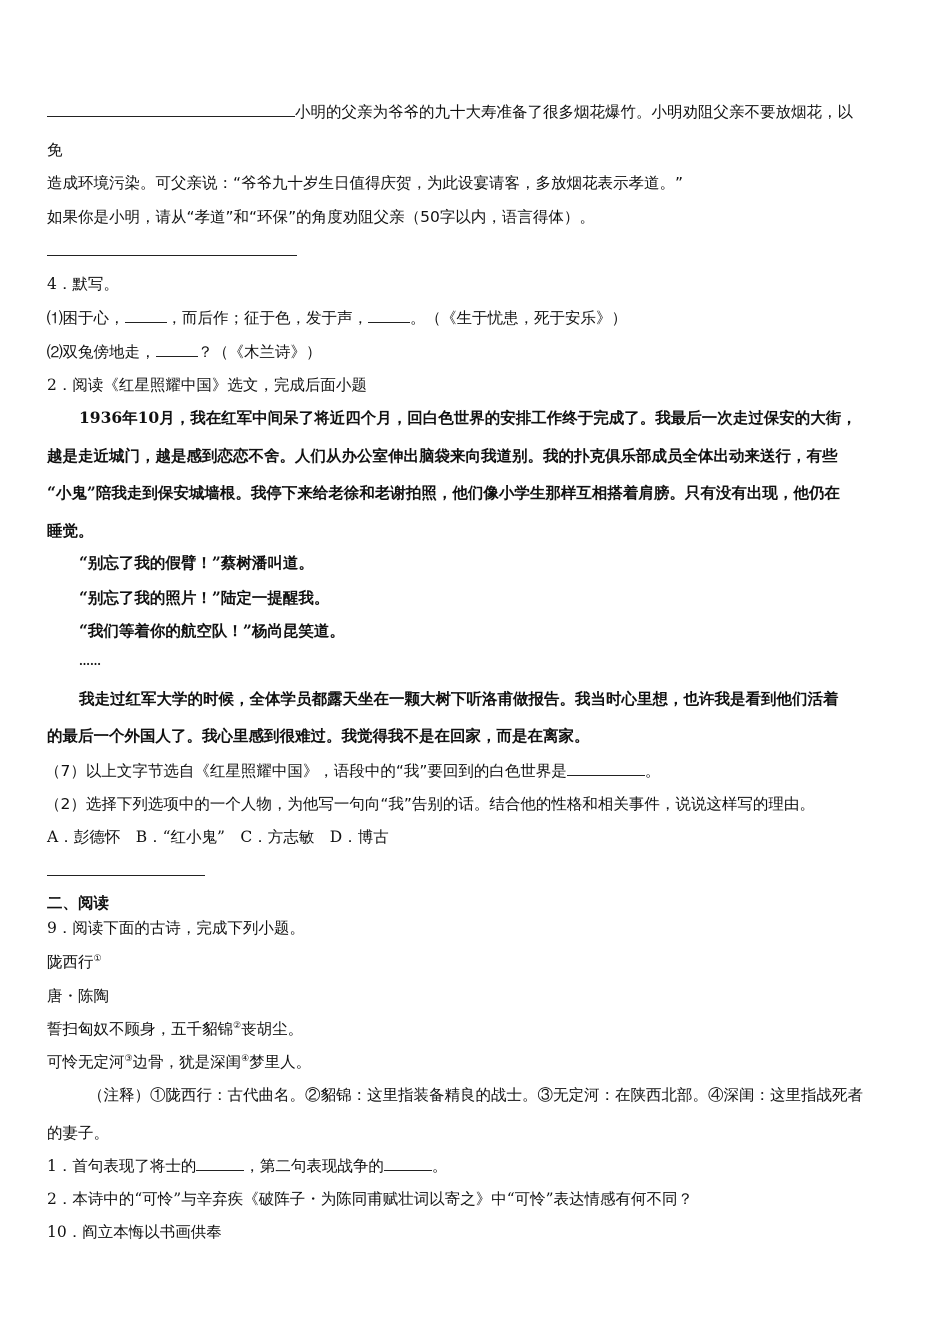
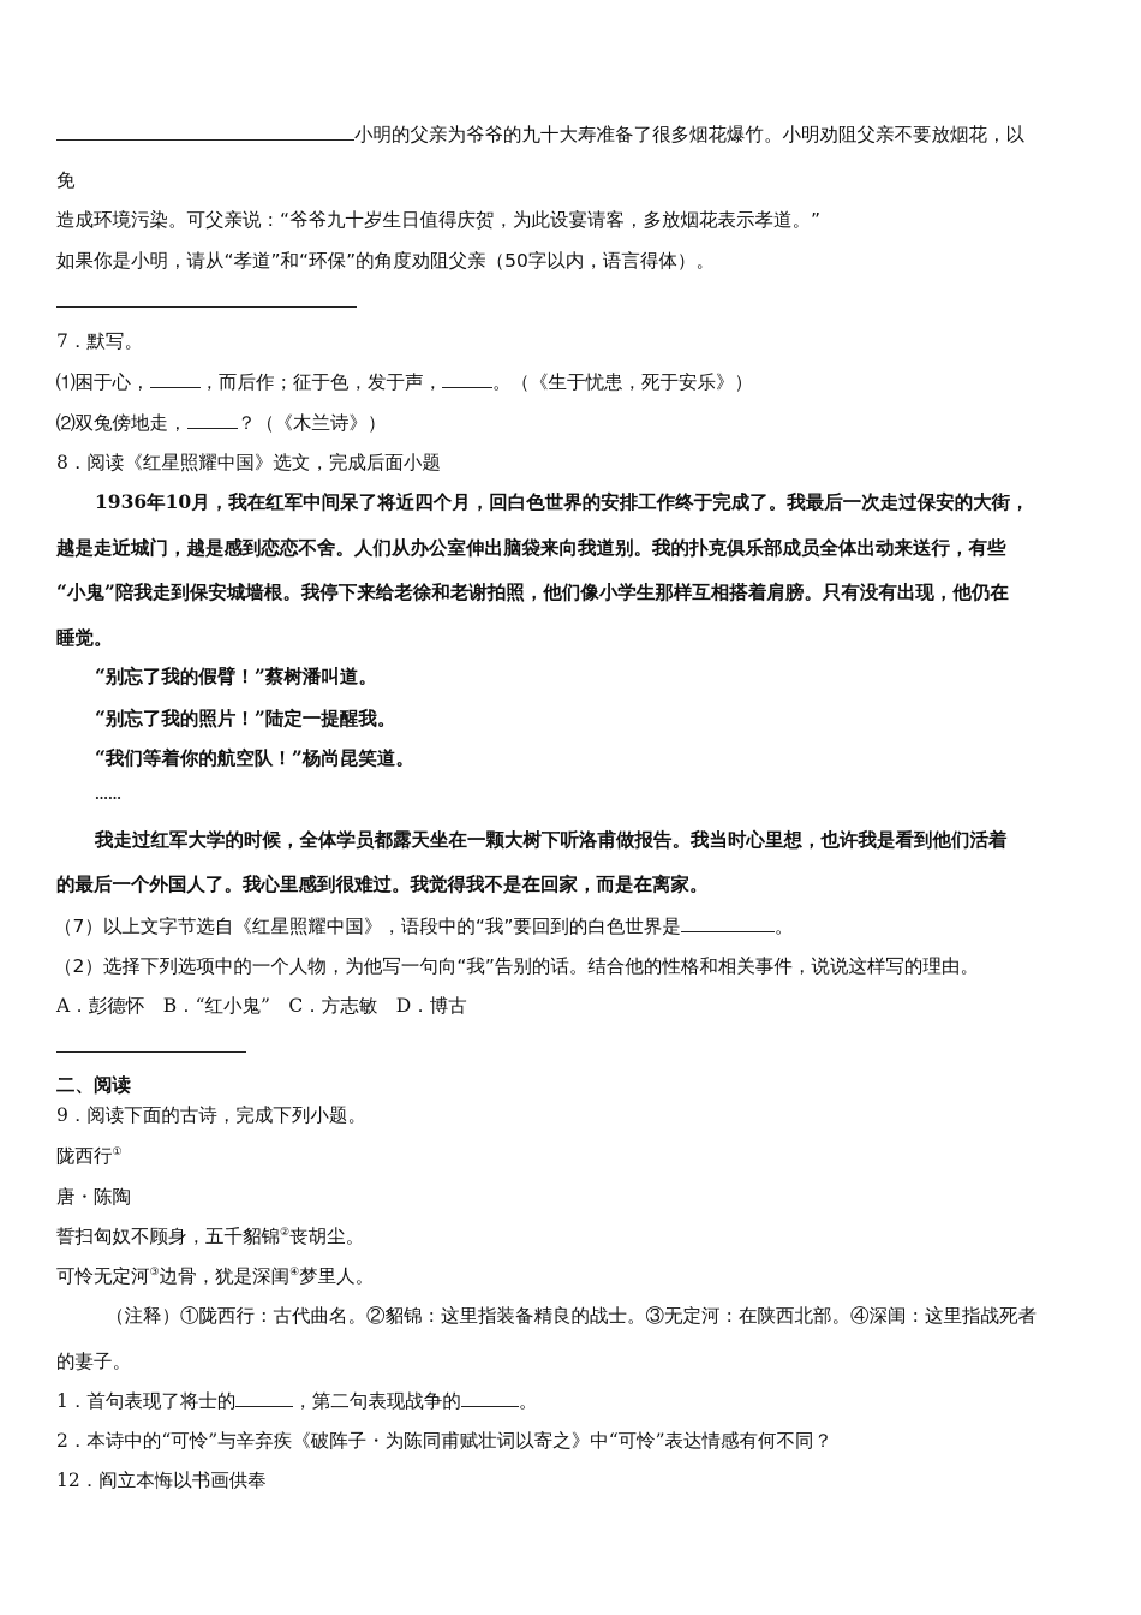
  小明的父亲为爷爷的九十大寿准备了很多烟花爆竹。小明劝阻父亲不要放烟花，以
  免
  造成环境污染。可父亲说：“爷爷九十岁生日值得庆贺，为此设宴请客，多放烟花表示孝道。”
  如果你是小明，请从“孝道”和“环保”的角度劝阻父亲（50字以内，语言得体）。
- 4．默写。
+ 7．默写。
  ⑴困于心， ，而后作；征于色，发于声， 。（《生于忧患，死于安乐》）
  ⑵双兔傍地走， ？（《木兰诗》）
- 2．阅读《红星照耀中国》选文，完成后面小题
+ 8．阅读《红星照耀中国》选文，完成后面小题
  1936年10月，我在红军中间呆了将近四个月，回白色世界的安排工作终于完成了。我最后一次走过保安的大街，
  越是走近城门，越是感到恋恋不舍。人们从办公室伸出脑袋来向我道别。我的扑克俱乐部成员全体出动来送行，有些
  “小鬼”陪我走到保安城墙根。我停下来给老徐和老谢拍照，他们像小学生那样互相搭着肩膀。只有没有出现，他仍在
  睡觉。
  “别忘了我的假臂！”蔡树潘叫道。
  “别忘了我的照片！”陆定一提醒我。
  “我们等着你的航空队！”杨尚昆笑道。
  ……
  我走过红军大学的时候，全体学员都露天坐在一颗大树下听洛甫做报告。我当时心里想，也许我是看到他们活着
  的最后一个外国人了。我心里感到很难过。我觉得我不是在回家，而是在离家。
  （7）以上文字节选自《红星照耀中国》，语段中的“我”要回到的白色世界是 。
  （2）选择下列选项中的一个人物，为他写一句向“我”告别的话。结合他的性格和相关事件，说说这样写的理由。
  A．彭德怀 B．“红小鬼” C．方志敏 D．博古
  二、阅读
  9．阅读下面的古诗，完成下列小题。
  陇西行①
  唐・陈陶
  誓扫匈奴不顾身，五千貂锦②丧胡尘。
  可怜无定河③边骨，犹是深闺④梦里人。
  （注释）①陇西行：古代曲名。②貂锦：这里指装备精良的战士。③无定河：在陕西北部。④深闺：这里指战死者
  的妻子。
  1．首句表现了将士的 ，第二句表现战争的 。
  2．本诗中的“可怜”与辛弃疾《破阵子・为陈同甫赋壮词以寄之》中“可怜”表达情感有何不同？
- 10．阎立本悔以书画供奉
+ 12．阎立本悔以书画供奉
